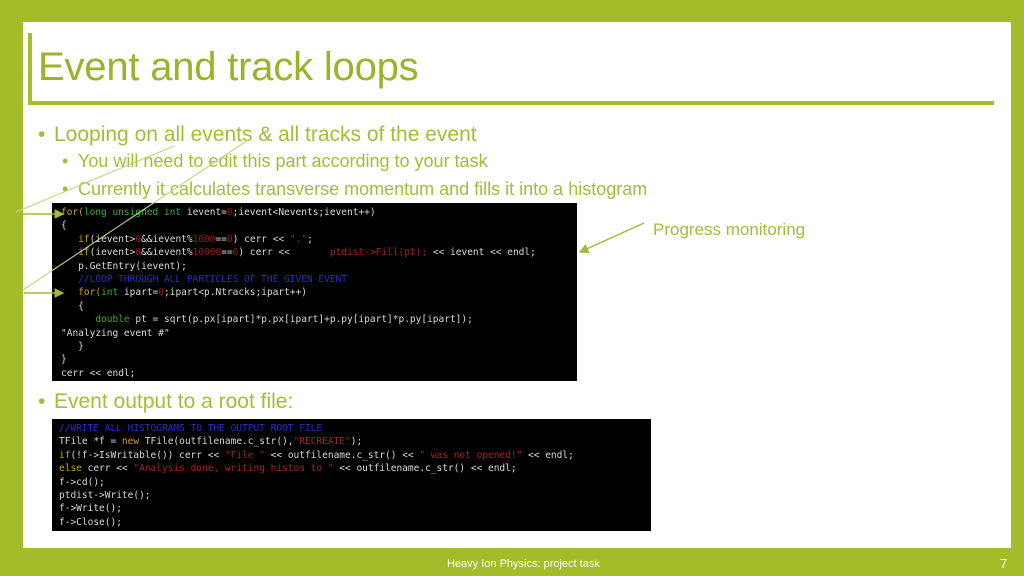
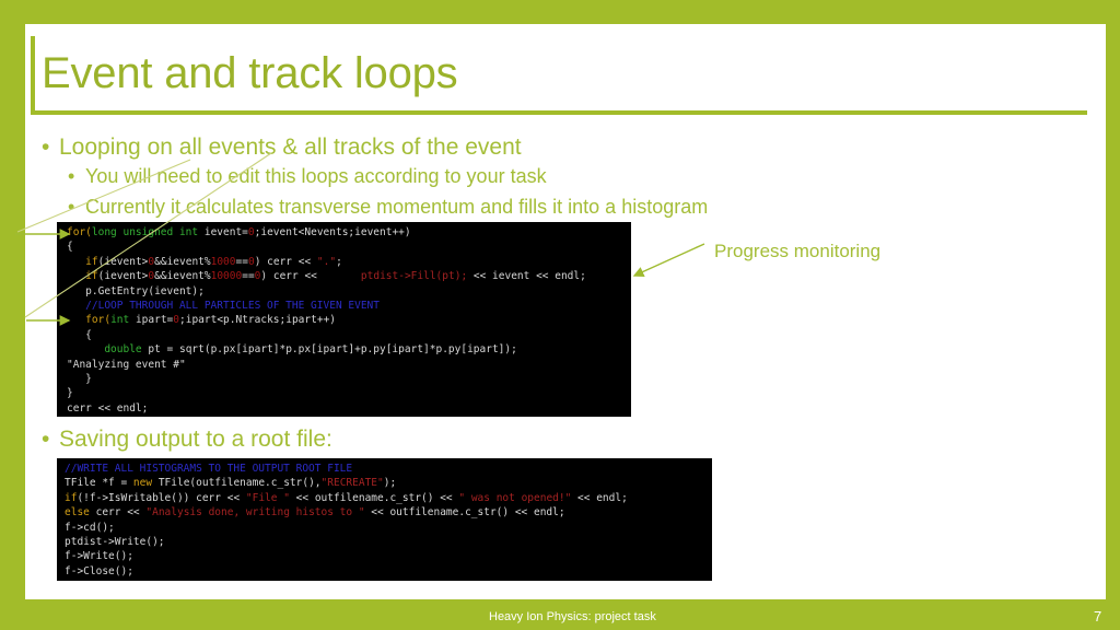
  Event and track loops
  • Looping on all events & all tracks of the event
- • You will need to edit this part according to your task
+ • You will need to edit this loops according to your task
  • Currently italculates transverse momentum and fills it into a histogram
  for(long unsigned int ievent=0;ievent<Nevents;ievent++)
  {
  if(event>0&&ievent%1000==0) cerr << ".";
  if(ievent>0&&ievent%10000==0) cerr << ptdist->Fill(pt); << ievent << endl;
  p.GetEntry(ievent);
  //LOOP THROUGH ALL PARTICLES OF THE GIVEN EVENT
  for(int ipart=0;ipart<p.Ntracks;ipart++)
  {
  double pt = sqrt(p.px[ipart]*p.px[ipart]+p.py[ipart]*p.py[ipart]);
  "Analyzing event #"
  }
  }
  cerr << endl;
- • Event output to a root file:
+ • Saving output to a root file:
  //WRITE ALL HISTOGRAMS TO THE OUTPUT ROOT FILE
  TFile *f = new TFile(outfilename.c_str(),"RECREATE");
  if(!f->IsWritable()) cerr << "File " << outfilename.c_str() << " was not opened!" << endl;
  else cerr << "Analysis done, writing histos to " << outfilename.c_str() << endl;
  f->cd();
  ptdist->Write();
  f->Write();
  f->Close();
  Progress monitoring
  Heavy Ion Physics: project task
  7
